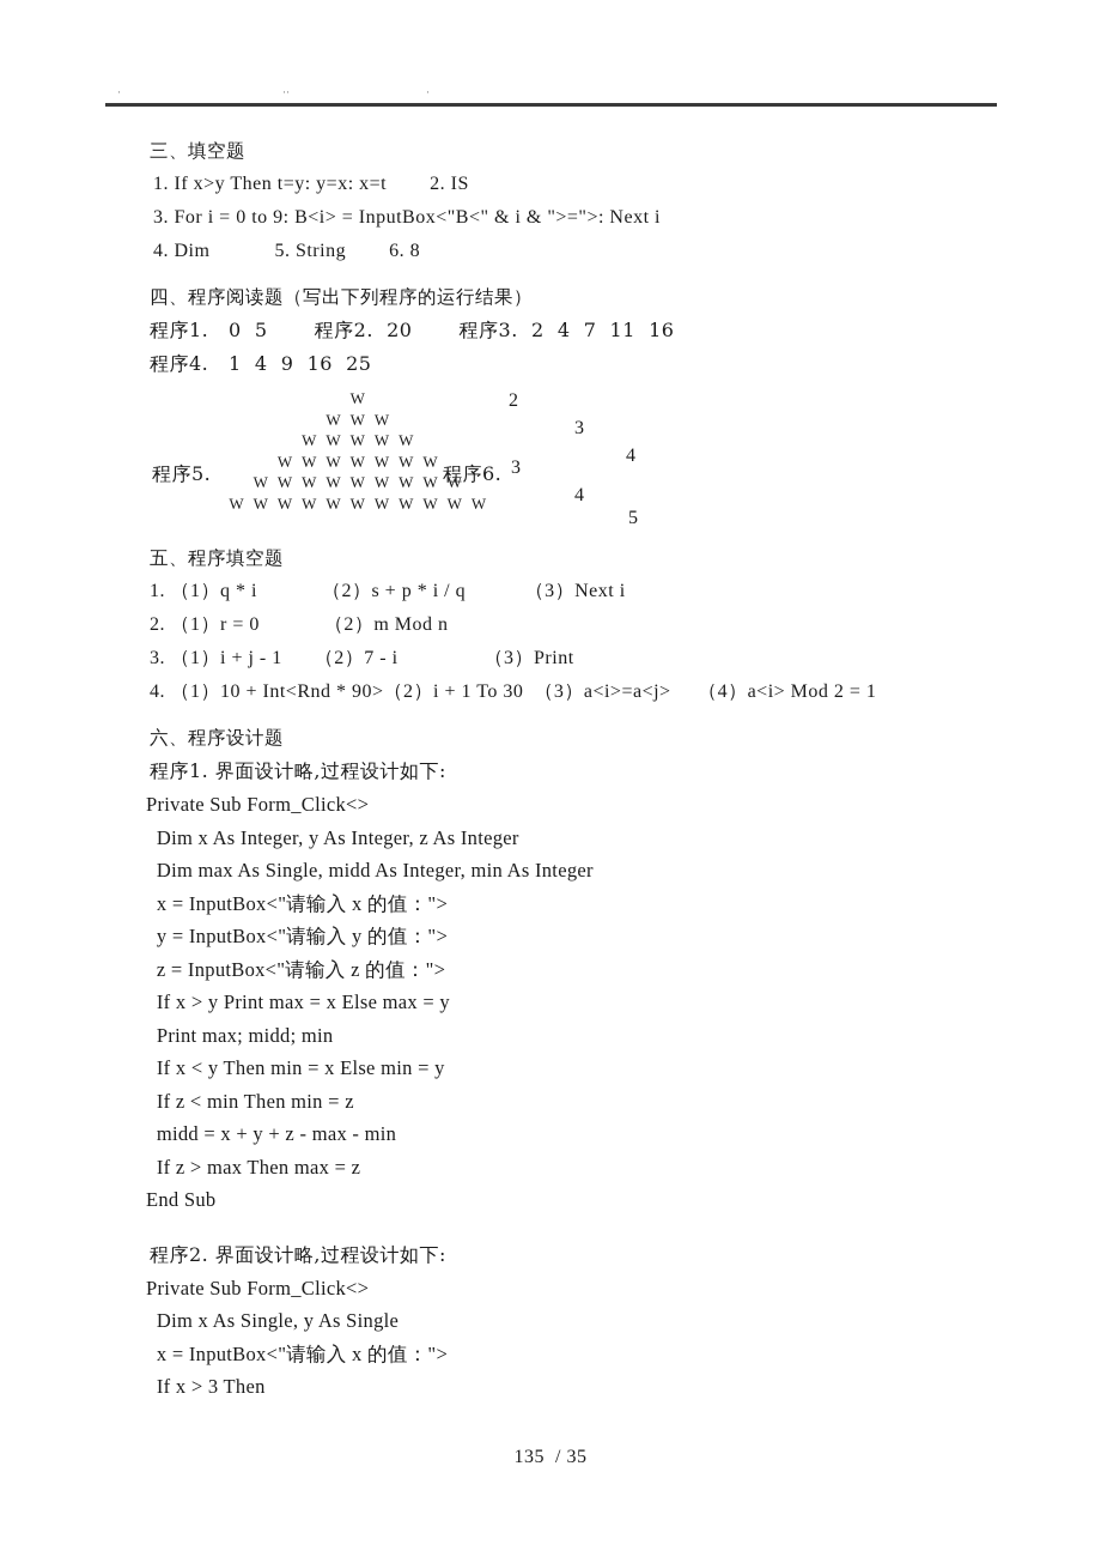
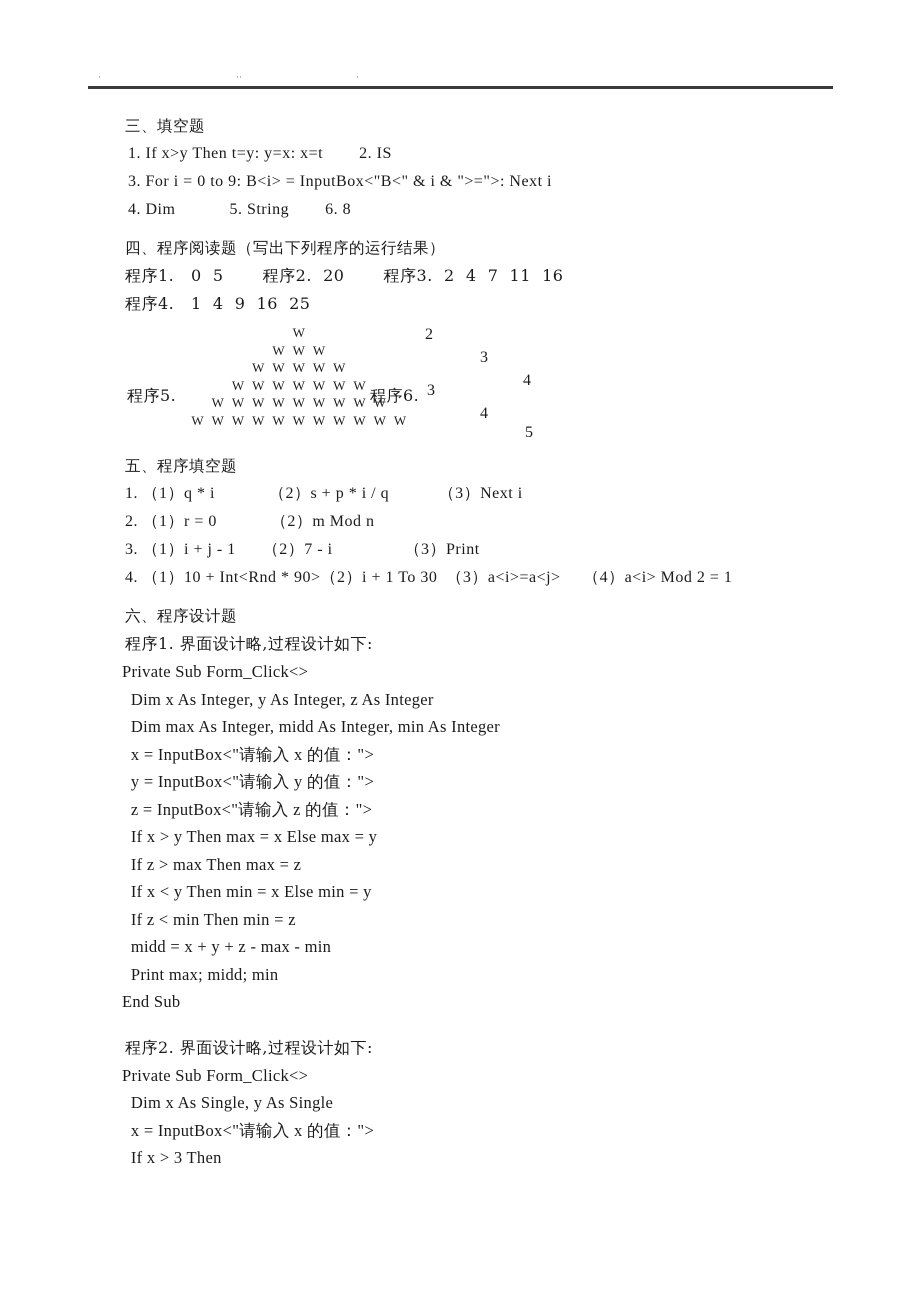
  ·
  ··
  ·
  三、填空题
  1. If x>y Then t=y: y=x: x=t 2. IS
  3. For i = 0 to 9: B<i> = InputBox<"B<" & i & ">=">: Next i
  4. Dim 5. String 6. 8
  四、程序阅读题（写出下列程序的运行结果）
  程序1. 0 5 程序2. 20 程序3. 2 4 7 11 16
  程序4. 1 4 9 16 25
  程序5.
  W
  W W W
  W W W W W
  W W W W W W W
  W W W W W W W W W
  W W W W W W W W W W W
  程序6.
  2
  3
  4
  3
  4
  5
  五、程序填空题
  1. （1）q * i （2）s + p * i / q （3）Next i
  2. （1）r = 0 （2）m Mod n
  3. （1）i + j - 1 （2）7 - i （3）Print
  4. （1）10 + Int<Rnd * 90>（2）i + 1 To 30 （3）a<i>=a<j> （4）a<i> Mod 2 = 1
  六、程序设计题
  程序1. 界面设计略,过程设计如下:
  Private Sub Form_Click<>
  Dim x As Integer, y As Integer, z As Integer
- Dim max As Single, midd As Integer, min As Integer
+ Dim max As Integer, midd As Integer, min As Integer
  x = InputBox<"请输入 x 的值：">
  y = InputBox<"请输入 y 的值：">
  z = InputBox<"请输入 z 的值：">
- If x > y Print max = x Else max = y
+ If x > y Then max = x Else max = y
- Print max; midd; min
+ If z > max Then max = z
  If x < y Then min = x Else min = y
  If z < min Then min = z
  midd = x + y + z - max - min
- If z > max Then max = z
+ Print max; midd; min
  End Sub
  程序2. 界面设计略,过程设计如下:
  Private Sub Form_Click<>
  Dim x As Single, y As Single
  x = InputBox<"请输入 x 的值：">
  If x > 3 Then
- 135 / 35
